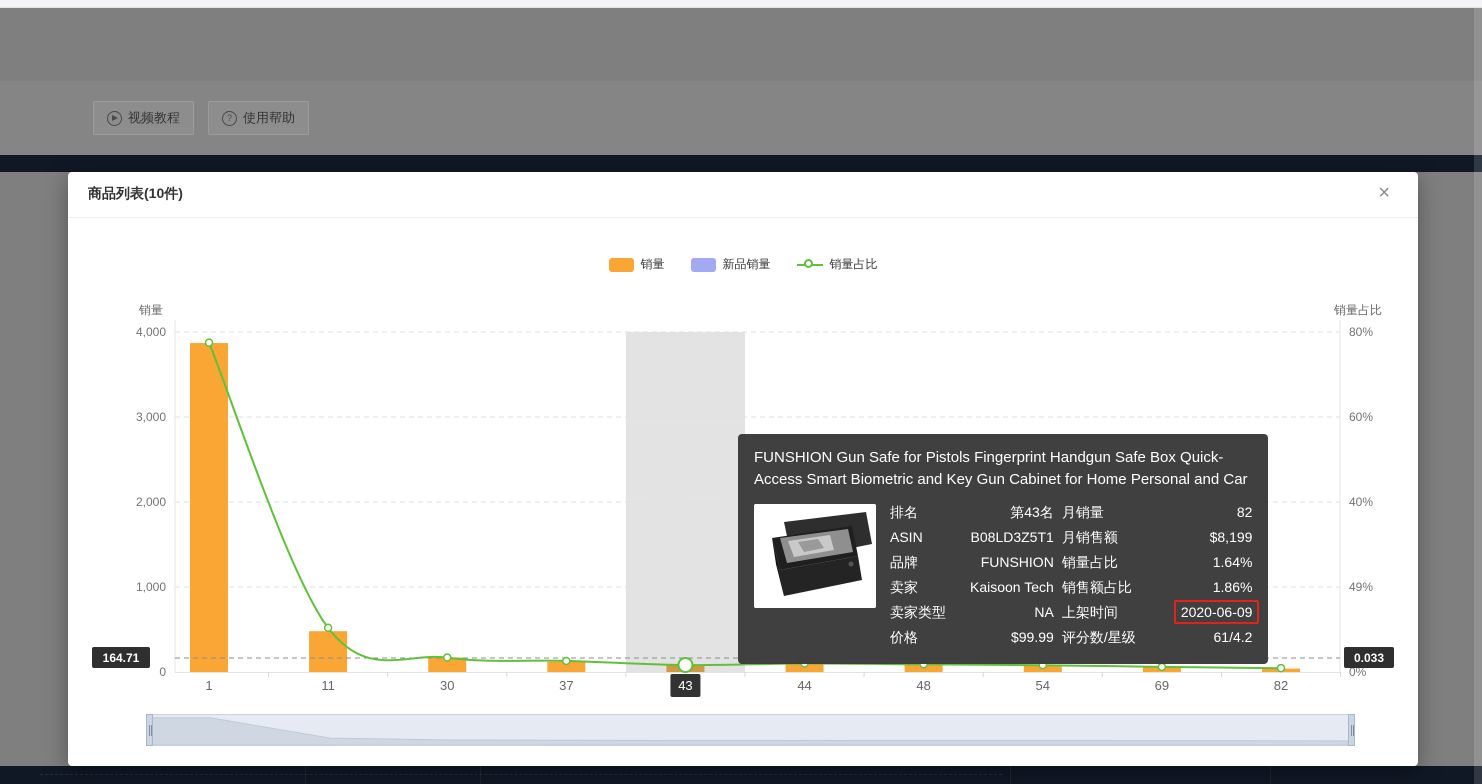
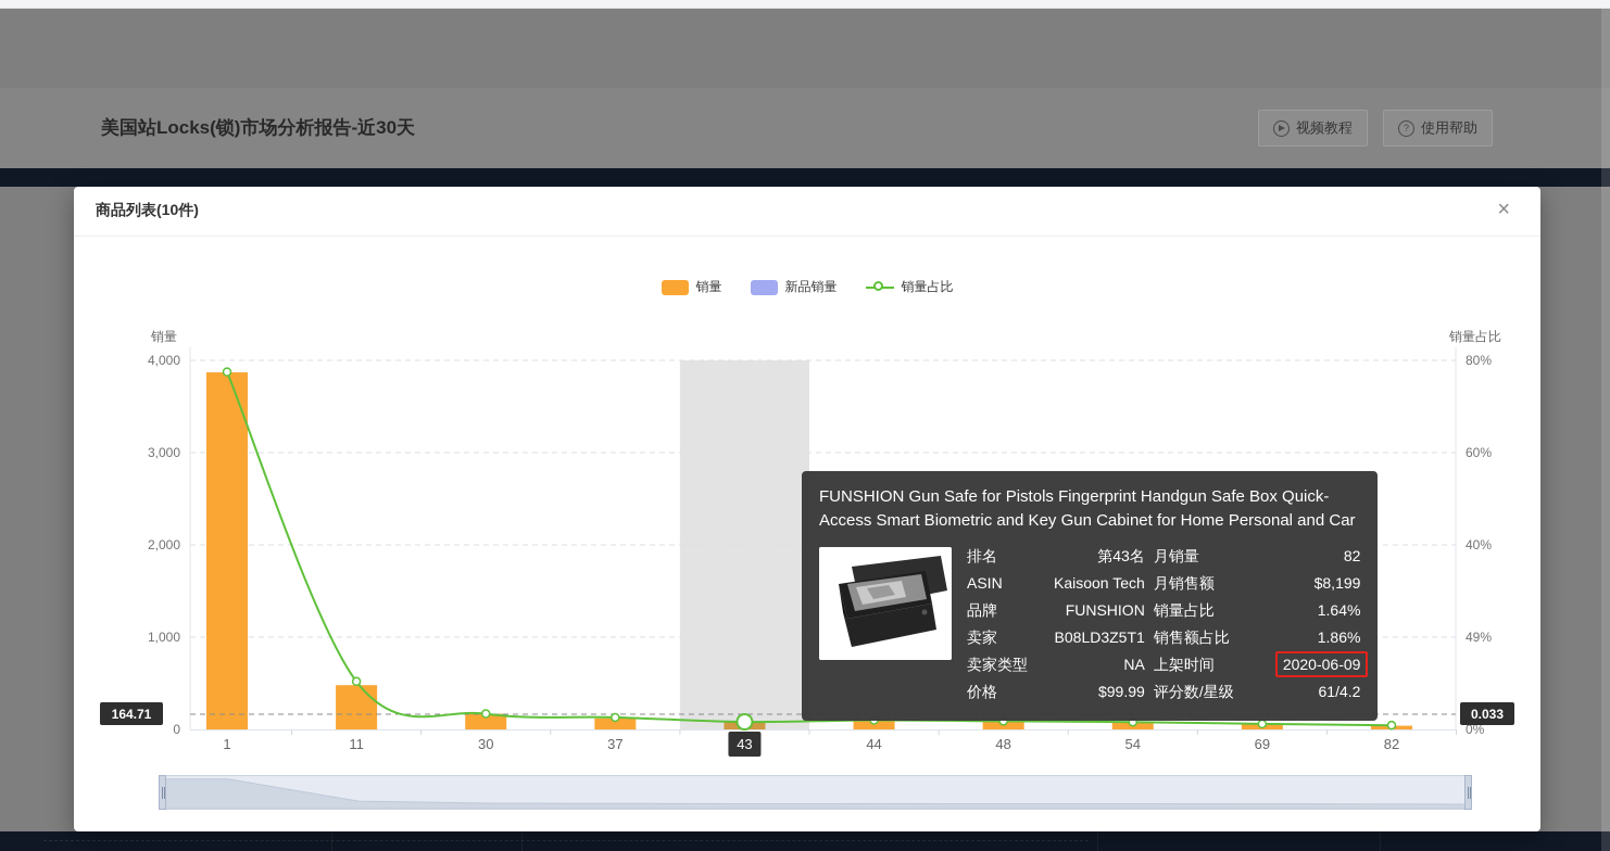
+ 美国站Locks(锁)市场分析报告-近30天
  视频教程
  ?
  使用帮助
  商品列表(10件)
  ×
  销量
  新品销量
  销量占比
  销量
  销量占比
  4,000
  80%
  3,000
  60%
  2,000
  40%
  1,000
  49%
  0
  0%
  164.71
  0.033
  1
  11
  30
  37
  43
  44
  48
  54
  69
  82
  FUNSHION Gun Safe for Pistols Fingerprint Handgun Safe Box Quick-Access Smart Biometric and Key Gun Cabinet for Home Personal and Car
  排名
  第43名
  月销量
  82
  ASIN
- B08LD3Z5T1
+ Kaisoon Tech
  月销售额
  $8,199
  品牌
  FUNSHION
  销量占比
  1.64%
  卖家
- Kaisoon Tech
+ B08LD3Z5T1
  销售额占比
  1.86%
  卖家类型
  NA
  上架时间
  2020-06-09
  价格
  $99.99
  评分数/星级
  61/4.2
